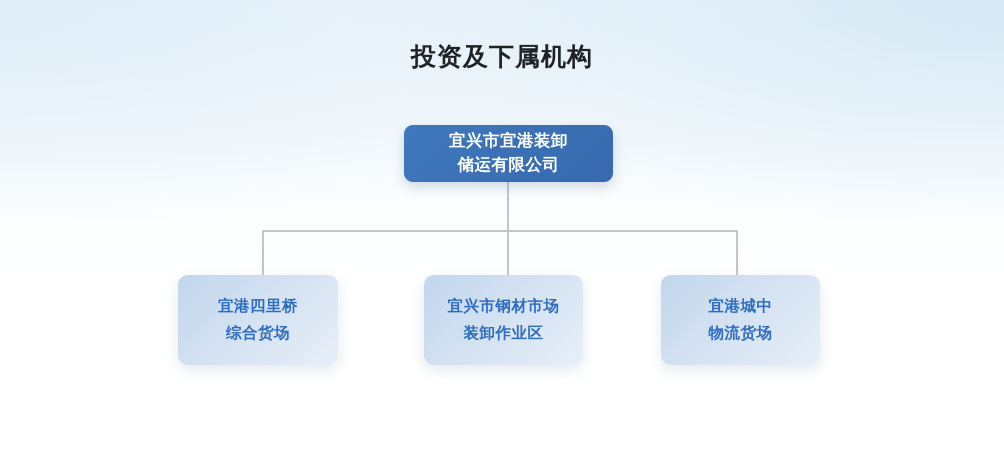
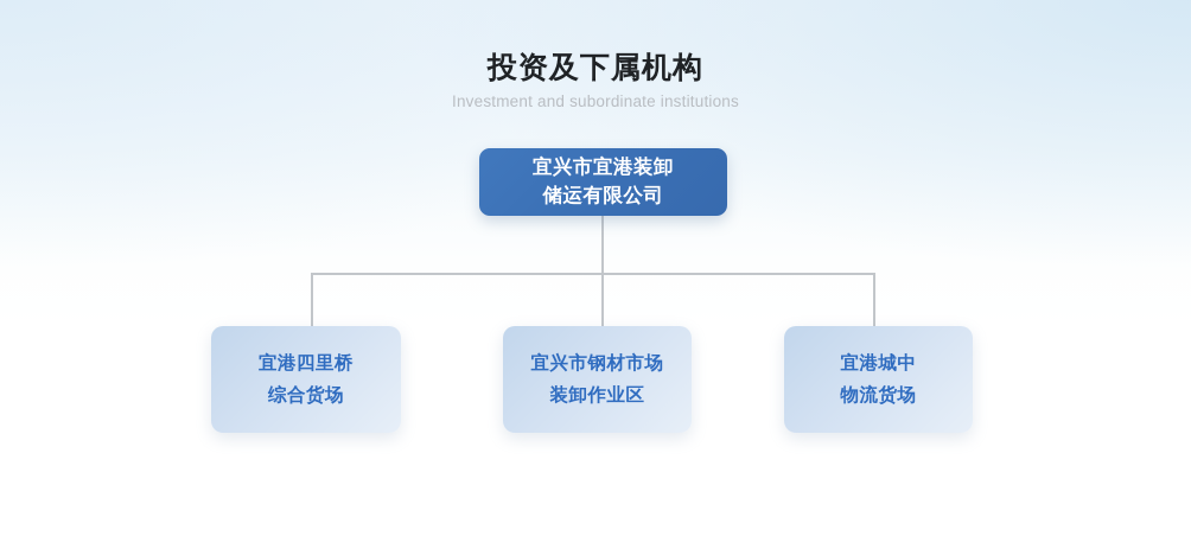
  投资及下属机构
+ Investment and subordinate institutions
  宜兴市宜港装卸
  储运有限公司
  宜港四里桥
  综合货场
  宜兴市钢材市场
  装卸作业区
  宜港城中
  物流货场
